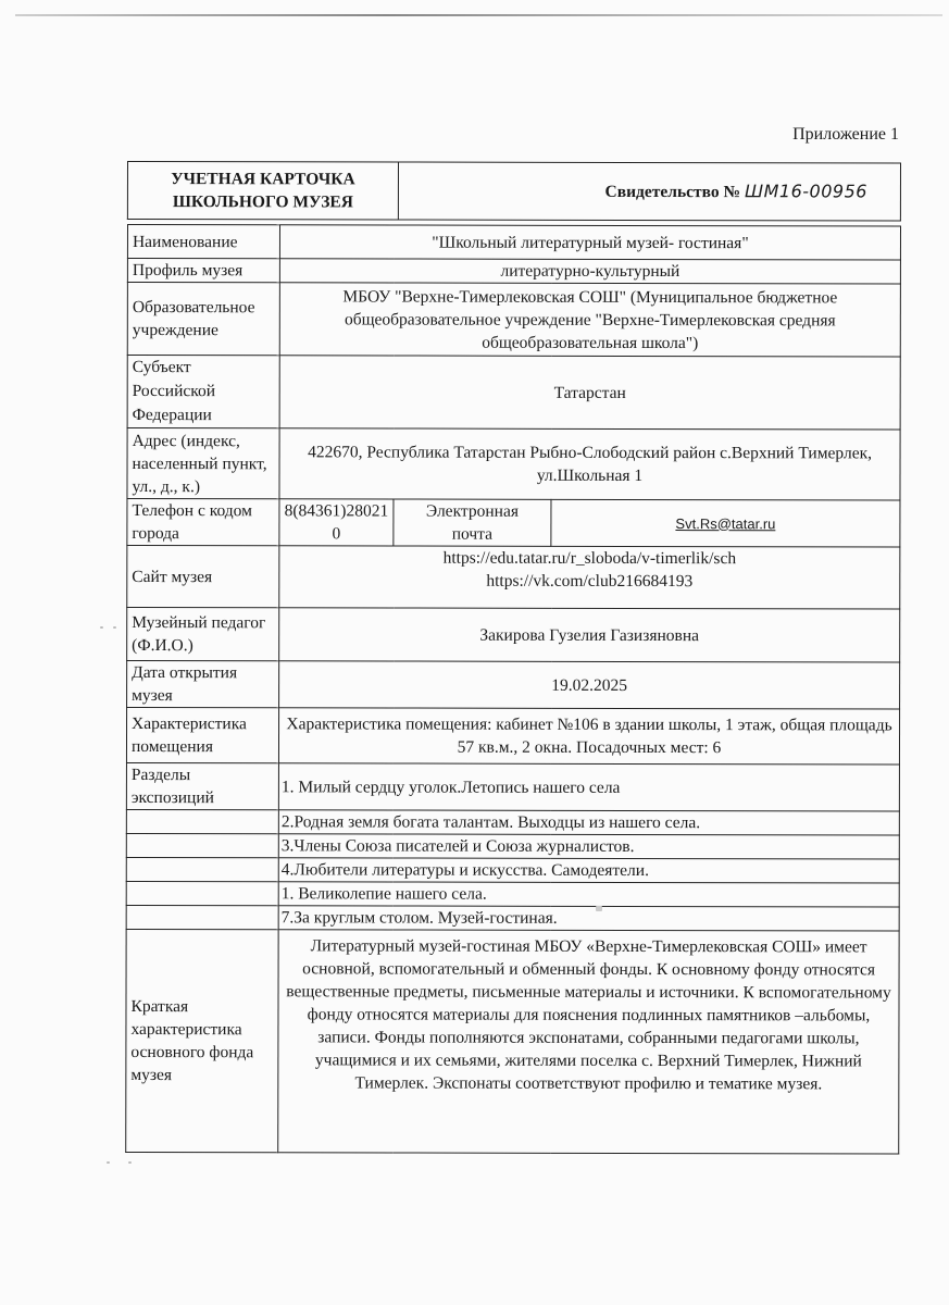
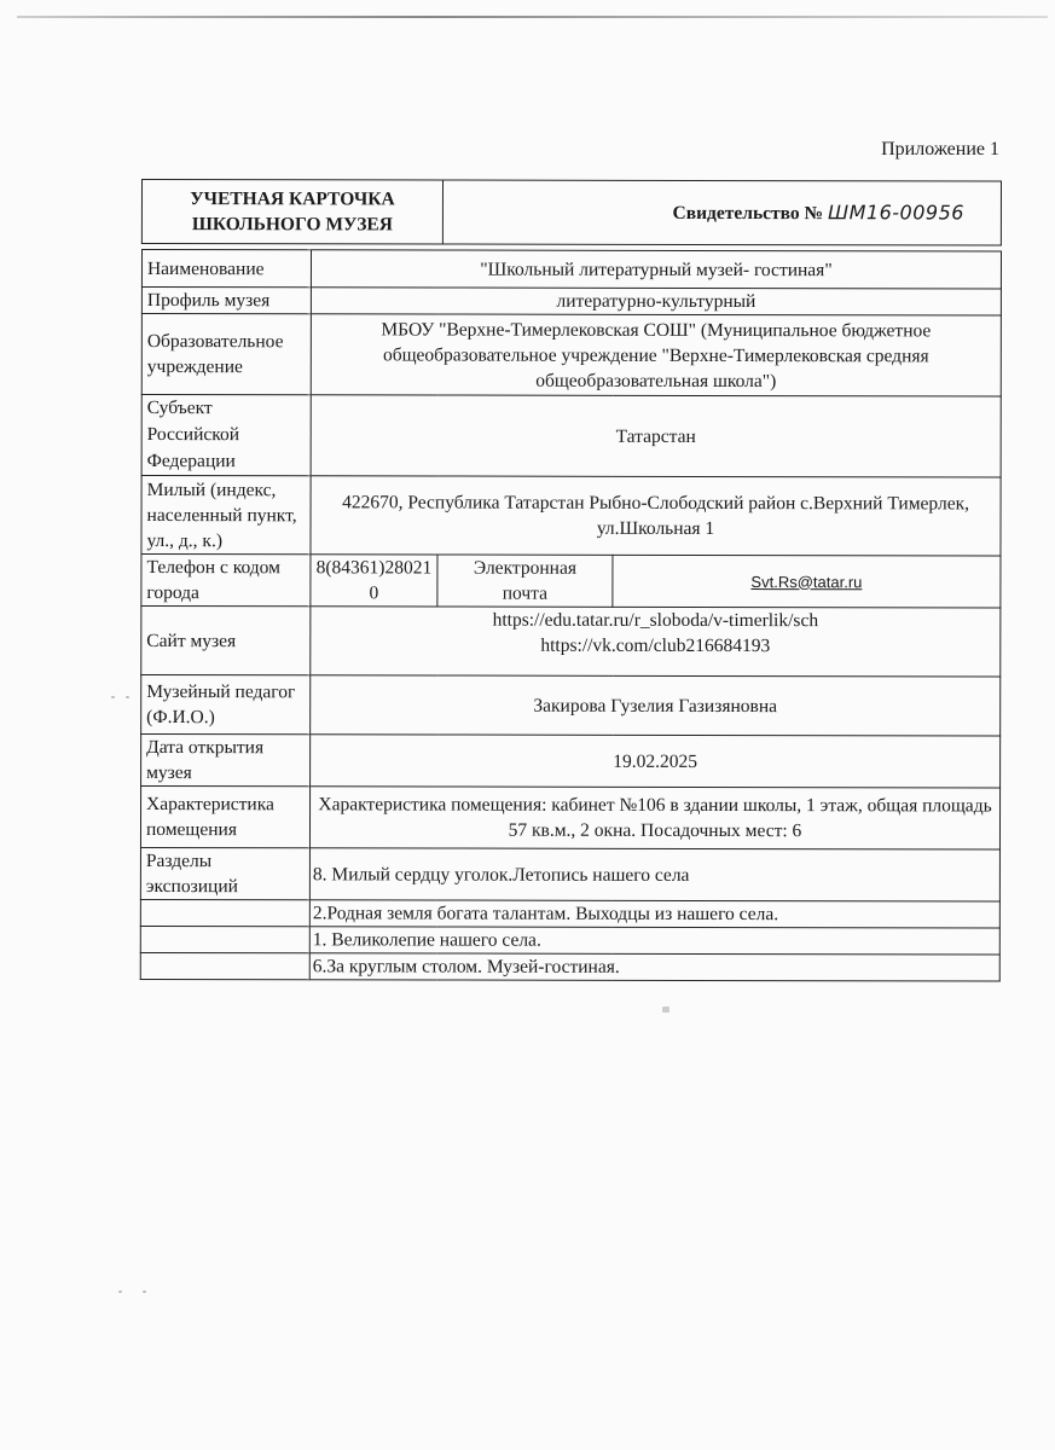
  Приложение 1
  УЧЕТНАЯ КАРТОЧКА ШКОЛЬНОГО МУЗЕЯ	Свидетельство № ШМ16-00956
  Наименование	"Школьный литературный музей- гостиная"
  Профиль музея	литературно-культурный
  Образовательное учреждение	МБОУ "Верхне-Тимерлековская СОШ" (Муниципальное бюджетное общеобразовательное учреждение "Верхне-Тимерлековская средняя общеобразовательная школа")
  Субъект Российской Федерации	Татарстан
- Адрес (индекс, населенный пункт, ул., д., к.)	422670, Республика Татарстан Рыбно-Слободский район с.Верхний Тимерлек, ул.Школьная 1
+ Милый (индекс, населенный пункт, ул., д., к.)	422670, Республика Татарстан Рыбно-Слободский район с.Верхний Тимерлек, ул.Школьная 1
  Телефон с кодом города	8(84361)280210	Электронная почта	Svt.Rs@tatar.ru
  Сайт музея	https://edu.tatar.ru/r_sloboda/v-timerlik/sch https://vk.com/club216684193
  Музейный педагог (Ф.И.О.)	Закирова Гузелия Газизяновна
  Дата открытия музея	19.02.2025
  Характеристика помещения	Характеристика помещения: кабинет №106 в здании школы, 1 этаж, общая площадь 57 кв.м., 2 окна. Посадочных мест: 6
- Разделы экспозиций	1. Милый сердцу уголок.Летопись нашего села
+ Разделы экспозиций	8. Милый сердцу уголок.Летопись нашего села
  	2.Родная земля богата талантам. Выходцы из нашего села.
- 	3.Члены Союза писателей и Союза журналистов.
- 	4.Любители литературы и искусства. Самодеятели.
  	1. Великолепие нашего села.
- 	7.За круглым столом. Музей-гостиная.
+ 	6.За круглым столом. Музей-гостиная.
- Краткая характеристика основного фонда музея	Литературный музей-гостиная МБОУ «Верхне-Тимерлековская СОШ» имеет основной, вспомогательный и обменный фонды. К основному фонду относятся вещественные предметы, письменные материалы и источники. К вспомогательному фонду относятся материалы для пояснения подлинных памятников –альбомы, записи. Фонды пополняются экспонатами, собранными педагогами школы, учащимися и их семьями, жителями поселка с. Верхний Тимерлек, Нижний Тимерлек. Экспонаты соответствуют профилю и тематике музея.
